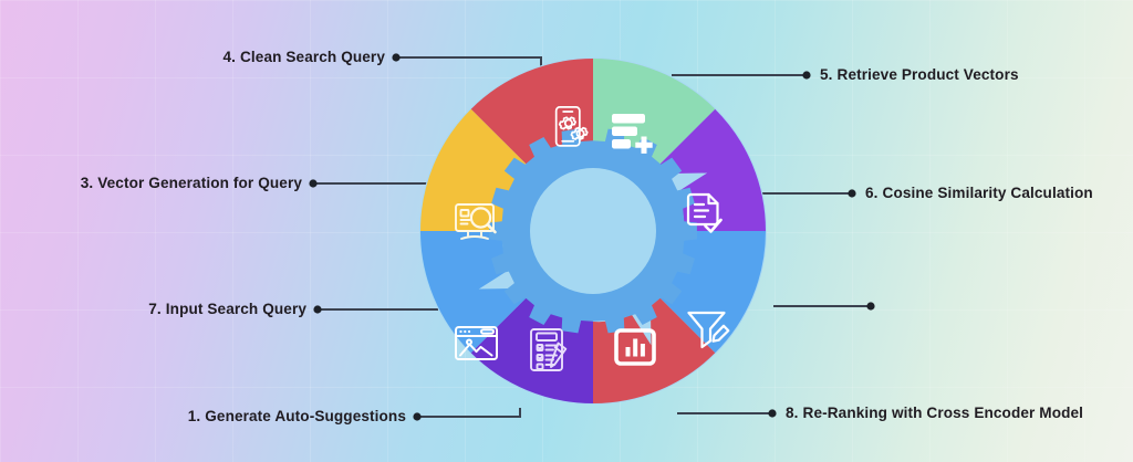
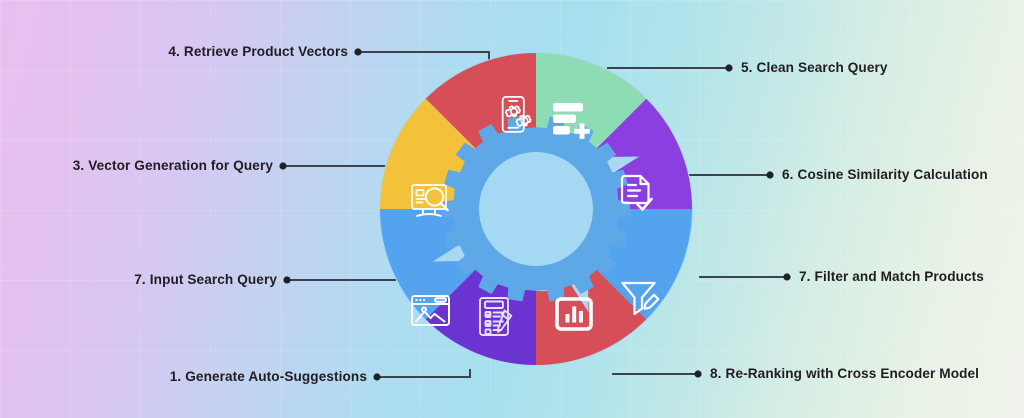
- 4. Clean Search Query
+ 4. Retrieve Product Vectors
  3. Vector Generation for Query
  7. Input Search Query
  1. Generate Auto-Suggestions
- 5. Retrieve Product Vectors
+ 5. Clean Search Query
  6. Cosine Similarity Calculation
+ 7. Filter and Match Products
  8. Re-Ranking with Cross Encoder Model
